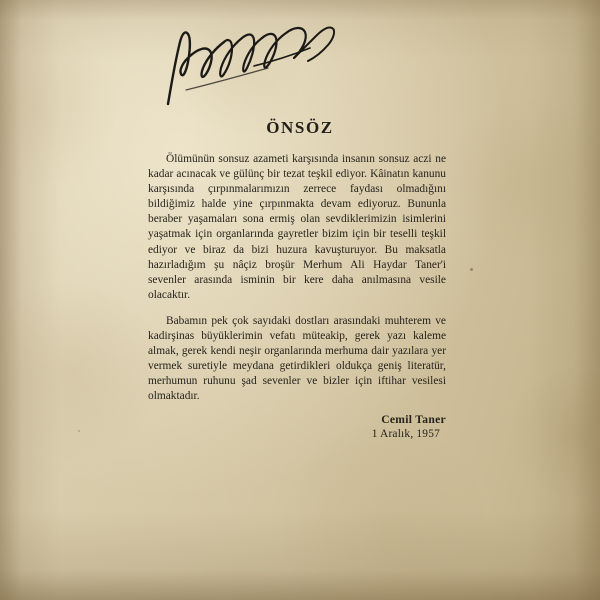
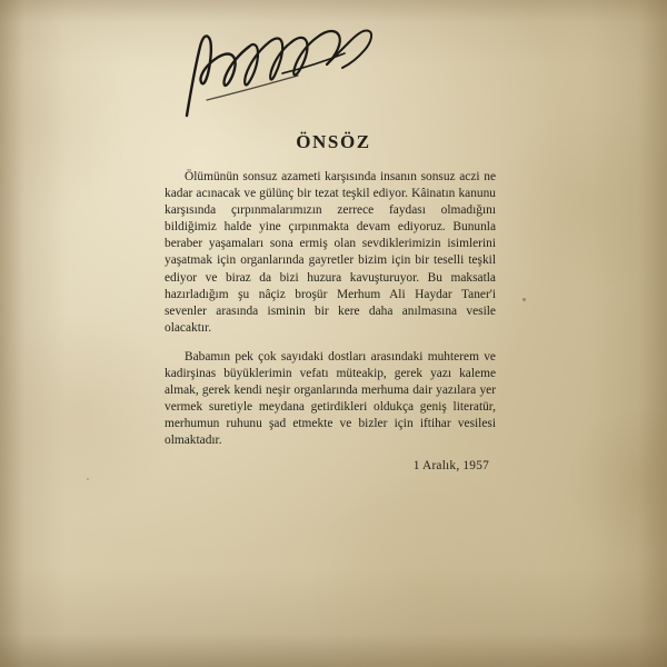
  ÖNSÖZ
  Ölümünün sonsuz azameti karşısında insanın sonsuz aczi ne kadar acınacak ve gülünç bir tezat teşkil ediyor. Kâinatın kanunu karşısında çırpınmalarımızın zerrece faydası olmadığını bildiğimiz halde yine çırpınmakta devam ediyoruz. Bununla beraber yaşamaları sona ermiş olan sevdiklerimizin isimlerini yaşatmak için organlarında gayretler bizim için bir teselli teşkil ediyor ve biraz da bizi huzura kavuşturuyor. Bu maksatla hazırladığım şu nâçiz broşür Merhum Ali Haydar Taner'i sevenler arasında isminin bir kere daha anılmasına vesile olacaktır.
- Babamın pek çok sayıdaki dostları arasındaki muhterem ve kadirşinas büyüklerimin vefatı müteakip, gerek yazı kaleme almak, gerek kendi neşir organlarında merhuma dair yazılara yer vermek suretiyle meydana getirdikleri oldukça geniş literatür, merhumun ruhunu şad sevenler ve bizler için iftihar vesilesi olmaktadır.
+ Babamın pek çok sayıdaki dostları arasındaki muhterem ve kadirşinas büyüklerimin vefatı müteakip, gerek yazı kaleme almak, gerek kendi neşir organlarında merhuma dair yazılara yer vermek suretiyle meydana getirdikleri oldukça geniş literatür, merhumun ruhunu şad etmekte ve bizler için iftihar vesilesi olmaktadır.
- Cemil Taner
  1 Aralık, 1957
